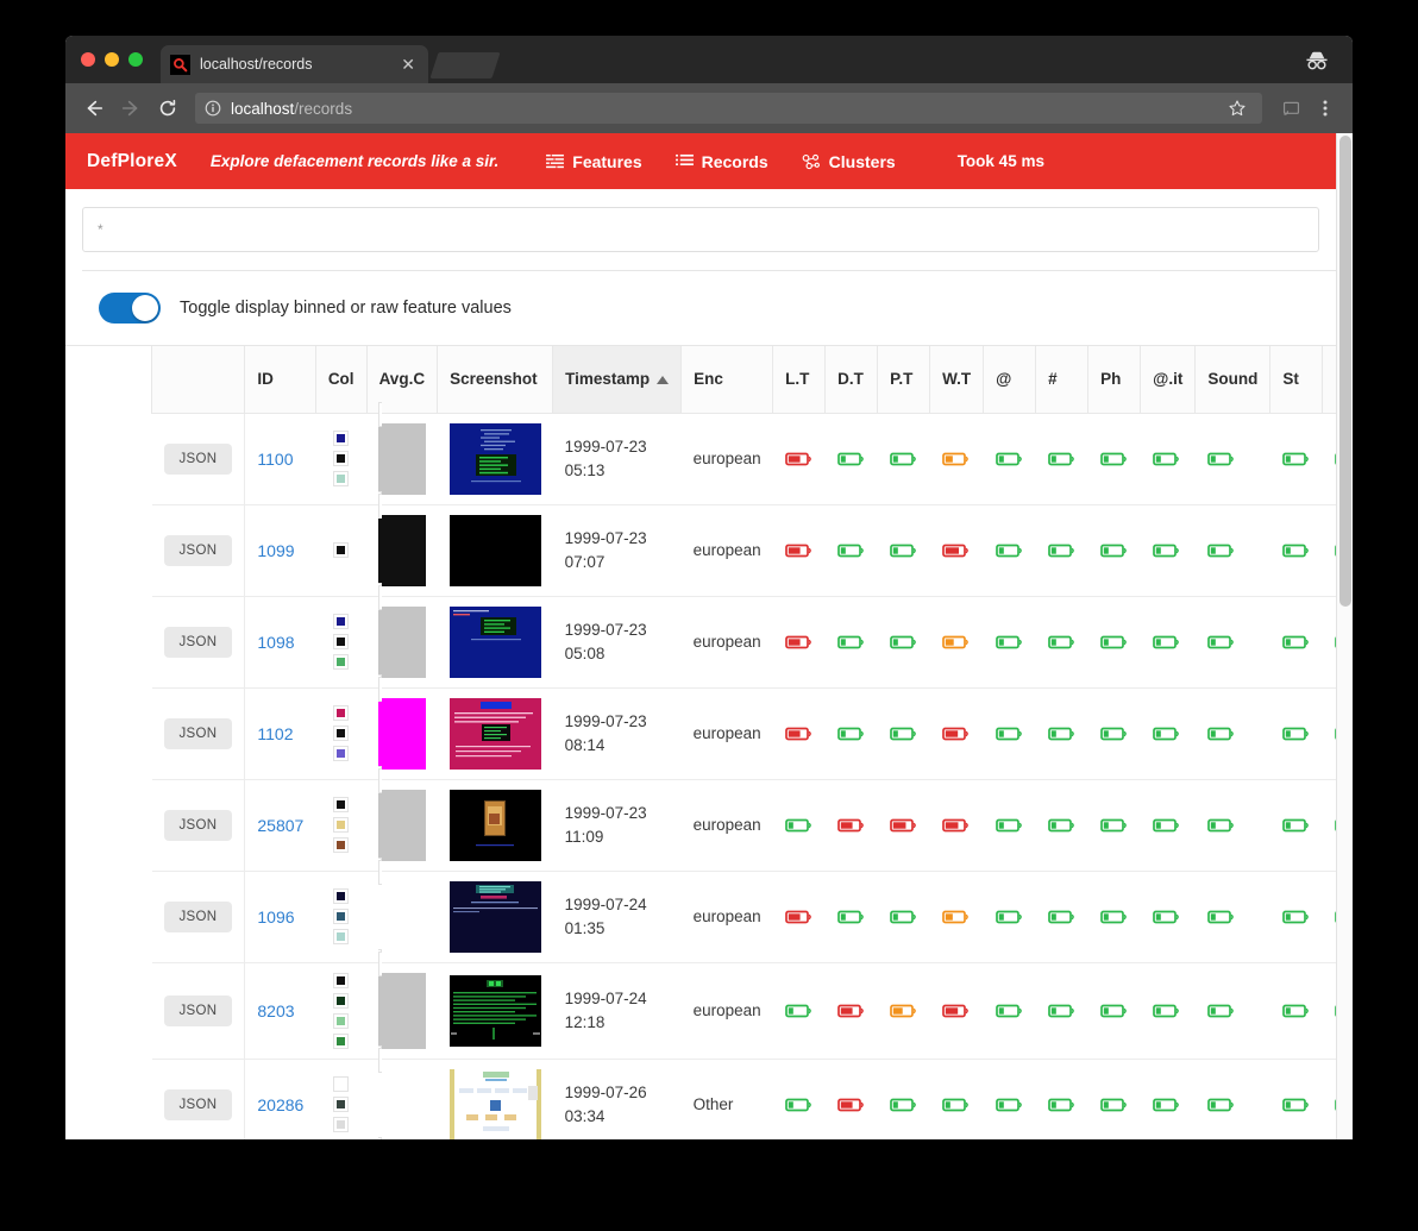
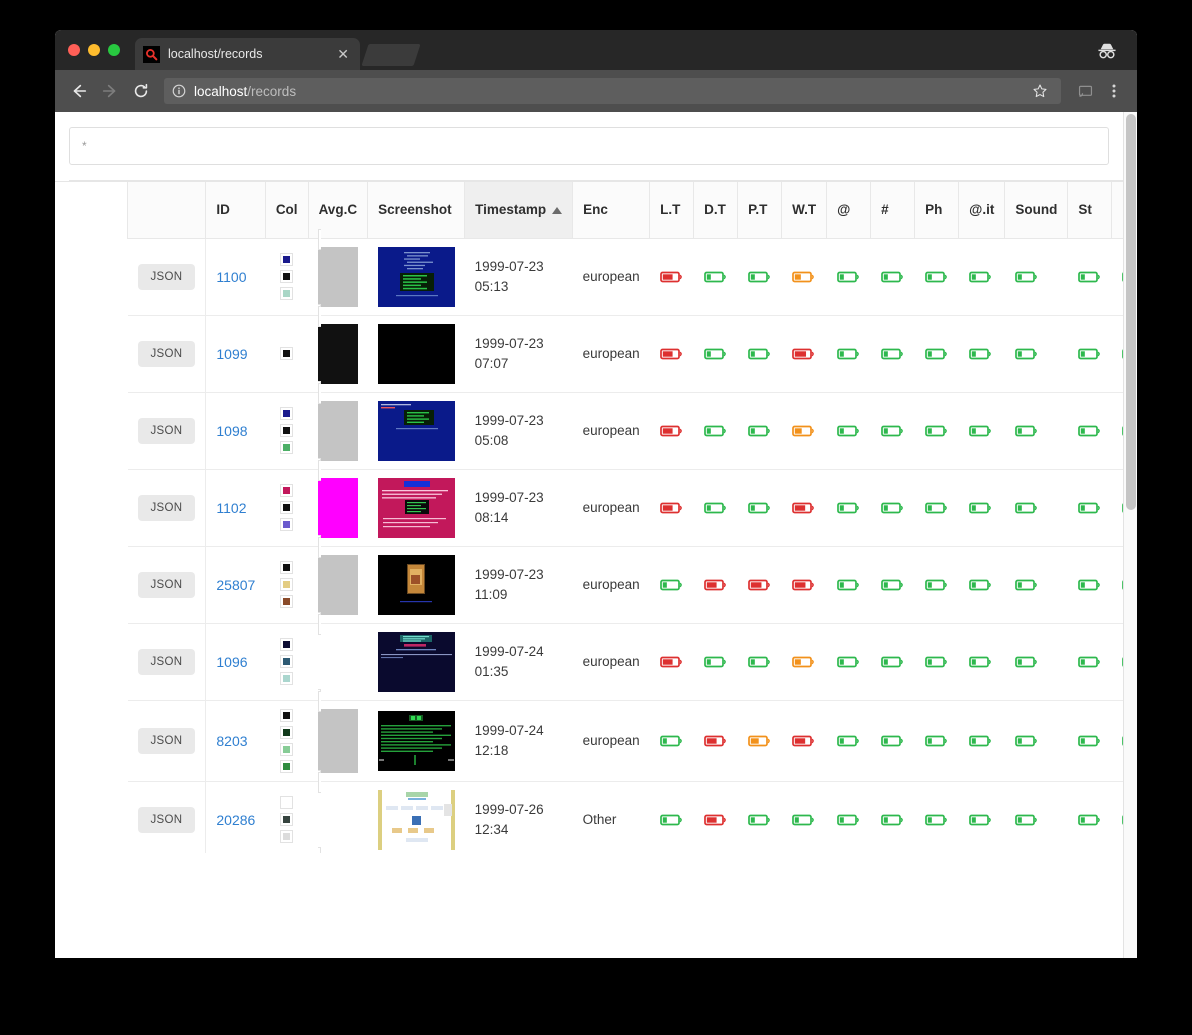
  localhost/records
  ✕
  localhost/records
- DefPloreX
- Explore defacement records like a sir.
- Features
- Records
- Clusters
- Took 45 ms
  *
- Toggle display binned or raw feature values
  	ID	Col	Avg.C	Screenshot	Timestamp	Enc	L.T	D.T	P.T	W.T	@	#	Ph	@.it	Sound	St
  JSON	1100				1999-07-2305:13	european
  JSON	1099				1999-07-2307:07	european
  JSON	1098				1999-07-2305:08	european
  JSON	1102				1999-07-2308:14	european
  JSON	25807				1999-07-2311:09	european
  JSON	1096				1999-07-2401:35	european
  JSON	8203				1999-07-2412:18	european
- JSON	20286				1999-07-2603:34	Other
+ JSON	20286				1999-07-2612:34	Other
